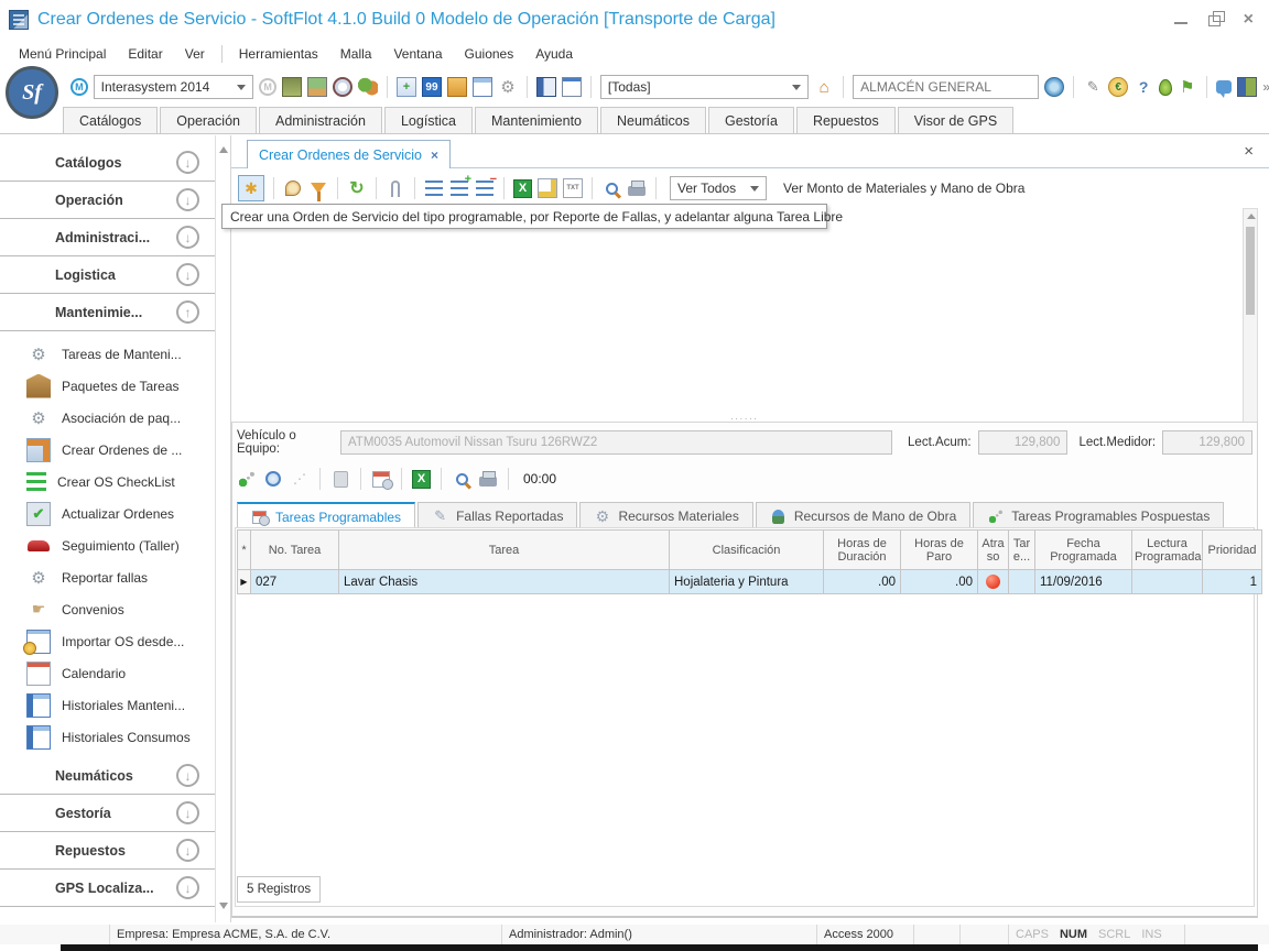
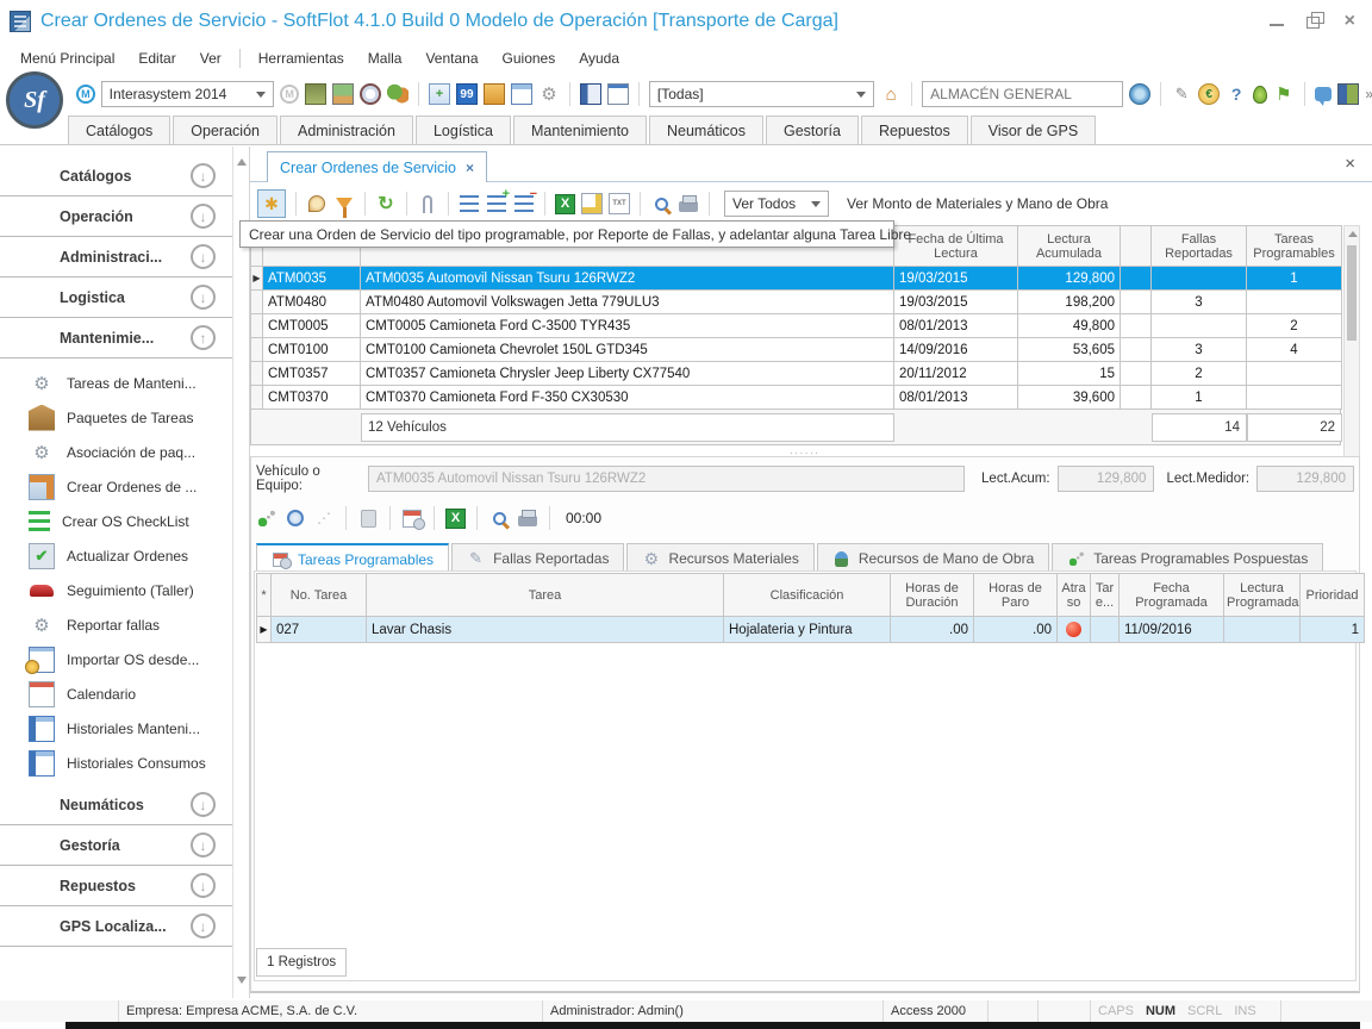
  Crear Ordenes de Servicio - SoftFlot 4.1.0 Build 0 Modelo de Operación [Transporte de Carga]
  ×
  Menú Principal
  Editar
  Ver
  Herramientas
  Malla
  Ventana
  Guiones
  Ayuda
  M
  Interasystem 2014
  M
  +
  99
  ⚙
  [Todas]
  ⌂
  ALMACÉN GENERAL
  ✎
  €
  ?
  ⚑
  »
  Catálogos
  Operación
  Administración
  Logística
  Mantenimiento
  Neumáticos
  Gestoría
  Repuestos
  Visor de GPS
  Sf
  Catálogos
  ↓
  Operación
  ↓
  Administraci...
  ↓
  Logistica
  ↓
  Mantenimie...
  ↑
  ⚙
  Tareas de Manteni...
  Paquetes de Tareas
  ⚙
  Asociación de paq...
  Crear Ordenes de ...
  Crear OS CheckList
  ✔
  Actualizar Ordenes
  Seguimiento (Taller)
  ⚙
  Reportar fallas
- ☛
- Convenios
  Importar OS desde...
  Calendario
  Historiales Manteni...
  Historiales Consumos
  Neumáticos
  ↓
  Gestoría
  ↓
  Repuestos
  ↓
  GPS Localiza...
  ↓
  ×
  Crear Ordenes de Servicio
  ×
  ✱
  ↻
  X
  Ver Todos
  Ver Monto de Materiales y Mano de Obra
+ 			Fecha de Última Lectura	Lectura Acumulada		Fallas Reportadas	Tareas Programables
+ ▶	ATM0035	ATM0035 Automovil Nissan Tsuru 126RWZ2	19/03/2015	129,800			1
+ 	ATM0480	ATM0480 Automovil Volkswagen Jetta 779ULU3	19/03/2015	198,200		3
+ 	CMT0005	CMT0005 Camioneta Ford C-3500 TYR435	08/01/2013	49,800			2
+ 	CMT0100	CMT0100 Camioneta Chevrolet 150L GTD345	14/09/2016	53,605		3	4
+ 	CMT0357	CMT0357 Camioneta Chrysler Jeep Liberty CX77540	20/11/2012	15		2
+ 	CMT0370	CMT0370 Camioneta Ford F-350 CX30530	08/01/2013	39,600		1
+ 12 Vehículos
+ 14
+ 22
  Crear una Orden de Servicio del tipo programable, por Reporte de Fallas, y adelantar alguna Tarea Libre
  ......
  Vehículo o Equipo:
  ATM0035 Automovil Nissan Tsuru 126RWZ2
  Lect.Acum:
  129,800
  Lect.Medidor:
  129,800
  ⋰
  X
  00:00
  Tareas Programables
  ✎
  Fallas Reportadas
  ⚙
  Recursos Materiales
  Recursos de Mano de Obra
  Tareas Programables Pospuestas
  *	No. Tarea	Tarea	Clasificación	Horas de Duración	Horas de Paro	Atra so	Tar e...	Fecha Programada	Lectura Programada	Prioridad
  ▶	027	Lavar Chasis	Hojalateria y Pintura	.00	.00			11/09/2016		1
- 5 Registros
+ 1 Registros
  Empresa: Empresa ACME, S.A. de C.V.
  Administrador: Admin()
  Access 2000
  CAPS
  NUM
  SCRL
  INS
